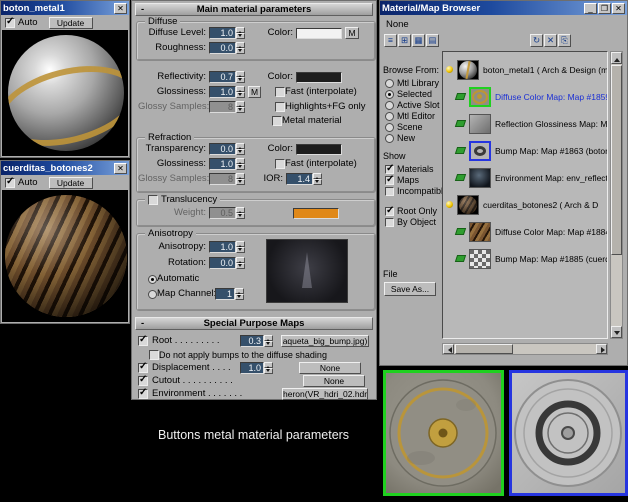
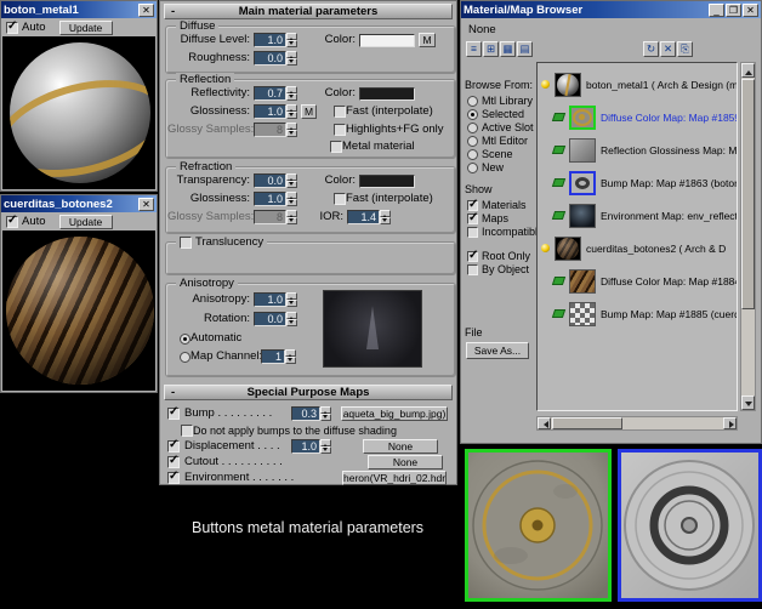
  boton_metal1
  ✕
  Auto
  Update
  cuerditas_botones2
  ✕
  Auto
  Update
  -
  Main material parameters
  Diffuse
  Diffuse Level:
  1.0
  Color:
  M
  Roughness:
  0.0
+ Reflection
  Reflectivity:
  0.7
  Color:
  Glossiness:
  1.0
  M
  Fast (interpolate)
  Glossy Samples:
  8
  Highlights+FG only
  Metal material
  Refraction
  Transparency:
  0.0
  Color:
  Glossiness:
  1.0
  Fast (interpolate)
  Glossy Samples:
  8
  IOR:
  1.4
  Translucency
- Weight:
- 0.5
  Anisotropy
  Anisotropy:
  1.0
  Rotation:
  0.0
  Automatic
  Map Channel
  1
  -
  Special Purpose Maps
- Root . . . . . . . . .
+ Bump . . . . . . . . .
  0.3
  aqueta_big_bump.jpg)
  Do not apply bumps to the diffuse shading
  Displacement . . . .
  1.0
  None
  Cutout . . . . . . . . . .
  None
  Environment . . . . . . .
  heron(VR_hdri_02.hdr
  Material/Map Browser
  _
  ❐
  ✕
  None
  ≡
  ⊞
  ▦
  ▤
  ↻
  ✕
  ⎘
  Browse From:
  Mtl Library
  Selected
  Active Slot
  Mtl Editor
  Scene
  New
  Show
  Materials
  Maps
  Incompatib
  Root Only
  By Object
  File
  Save As...
  boton_metal1 ( Arch & Design (m
  Diffuse Color Map: Map #185
  Reflection Glossiness Map: M
  Bump Map: Map #1863 (boto
  Environment Map: env_reflect
  cuerditas_botones2 ( Arch & D
  Diffuse Color Map: Map #188
  Bump Map: Map #1885 (cuer
  Buttons metal material parameters
